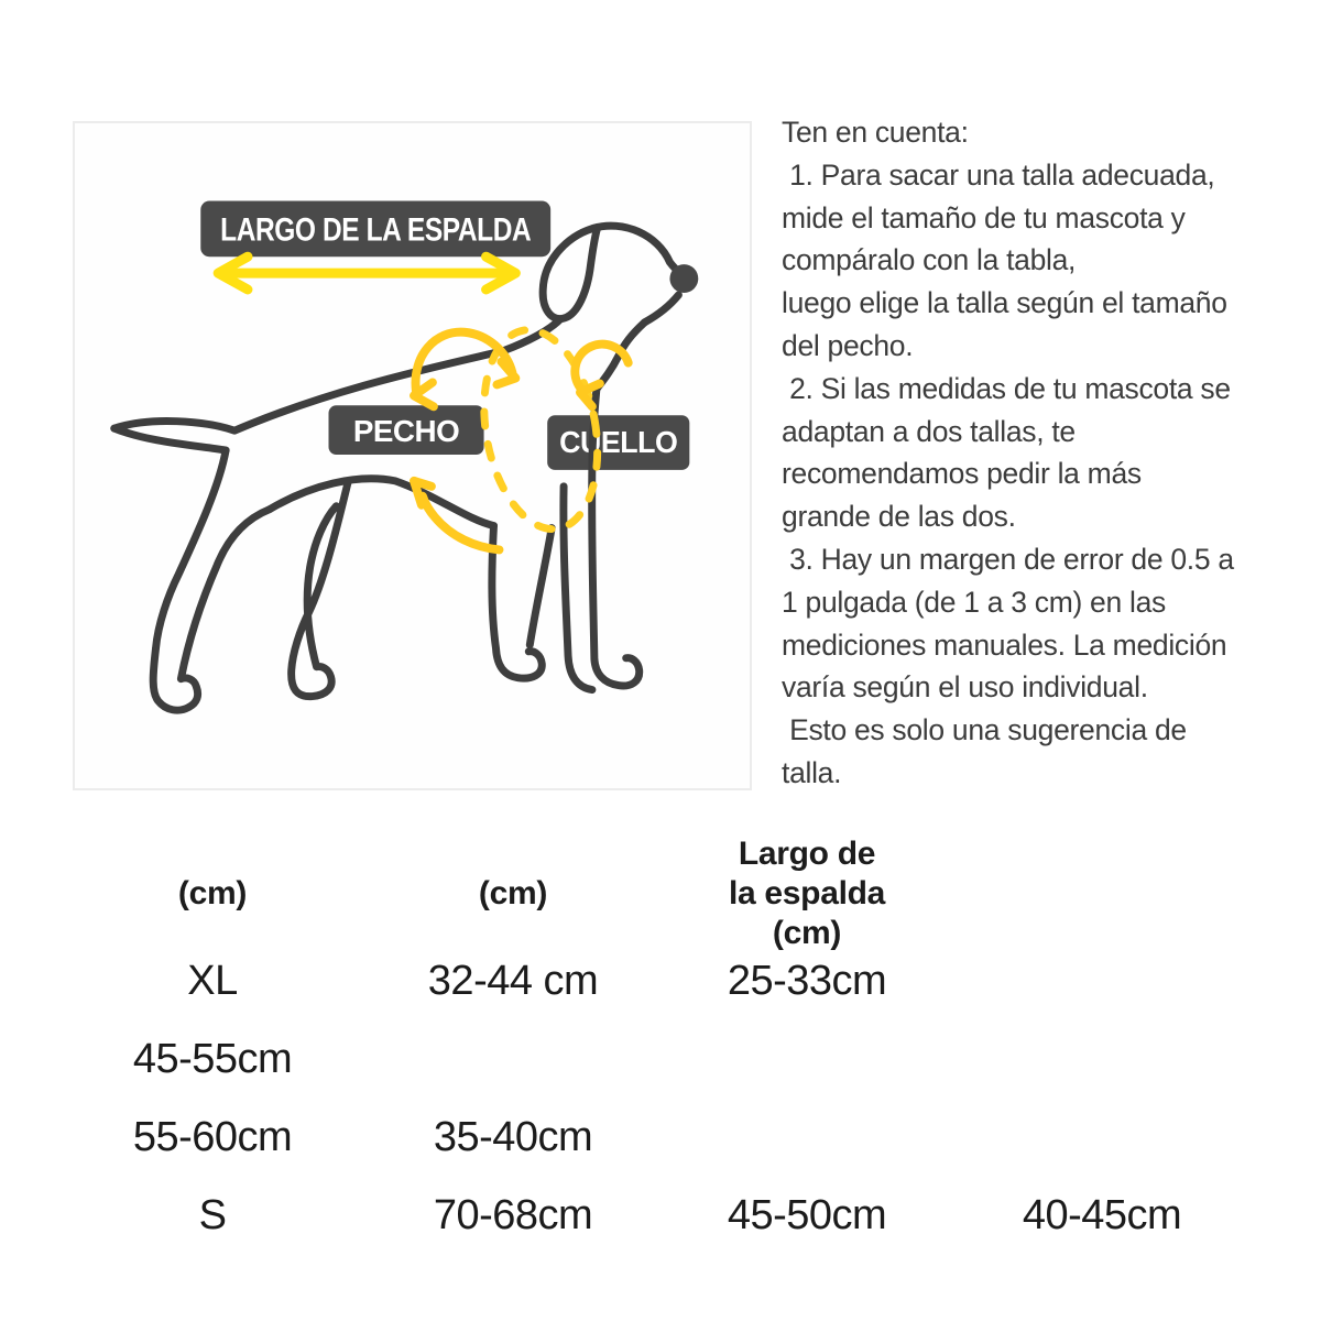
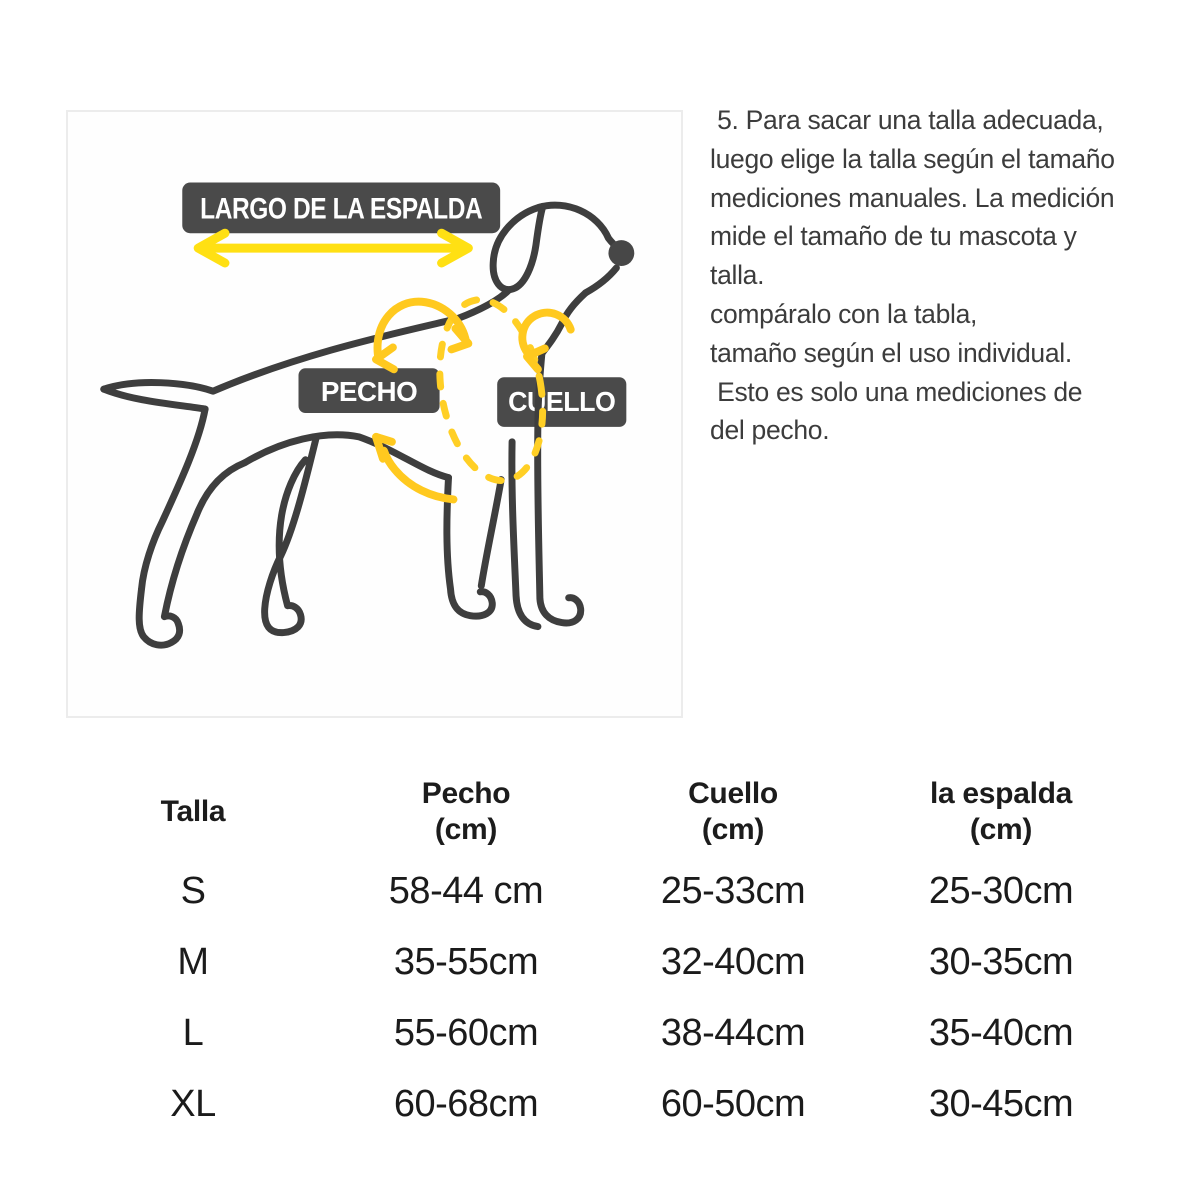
  LARGO DE LA ESPALDA
  PECHO
  CELLO
- Ten en cuenta:
- 1. Para sacar una talla adecuada,
+ 5. Para sacar una talla adecuada,
- mide el tamaño de tu mascota y
+ luego elige la talla según el tamaño
- compáralo con la tabla,
+ mediciones manuales. La medición
- luego elige la talla según el tamaño
+ mide el tamaño de tu mascota y
- del pecho.
+ talla.
- 2. Si las medidas de tu mascota se
- adaptan a dos tallas, te
- recomendamos pedir la más
- grande de las dos.
- 3. Hay un margen de error de 0.5 a
- 1 pulgada (de 1 a 3 cm) en las
- mediciones manuales. La medición
+ compáralo con la tabla,
- varía según el uso individual.
+ tamaño según el uso individual.
- Esto es solo una sugerencia de
+ Esto es solo una mediciones de
- talla.
+ del pecho.
+ Talla
+ Pecho
  (cm)
+ Cuello
  (cm)
- Largo de
  la espalda
  (cm)
- XL
+ S
- 32-44 cm
+ 58-44 cm
  25-33cm
+ 25-30cm
+ M
- 45-55cm
+ 35-55cm
+ 32-40cm
+ 30-35cm
+ L
  55-60cm
+ 38-44cm
  35-40cm
- S
+ XL
- 70-68cm
+ 60-68cm
- 45-50cm
+ 60-50cm
- 40-45cm
+ 30-45cm
